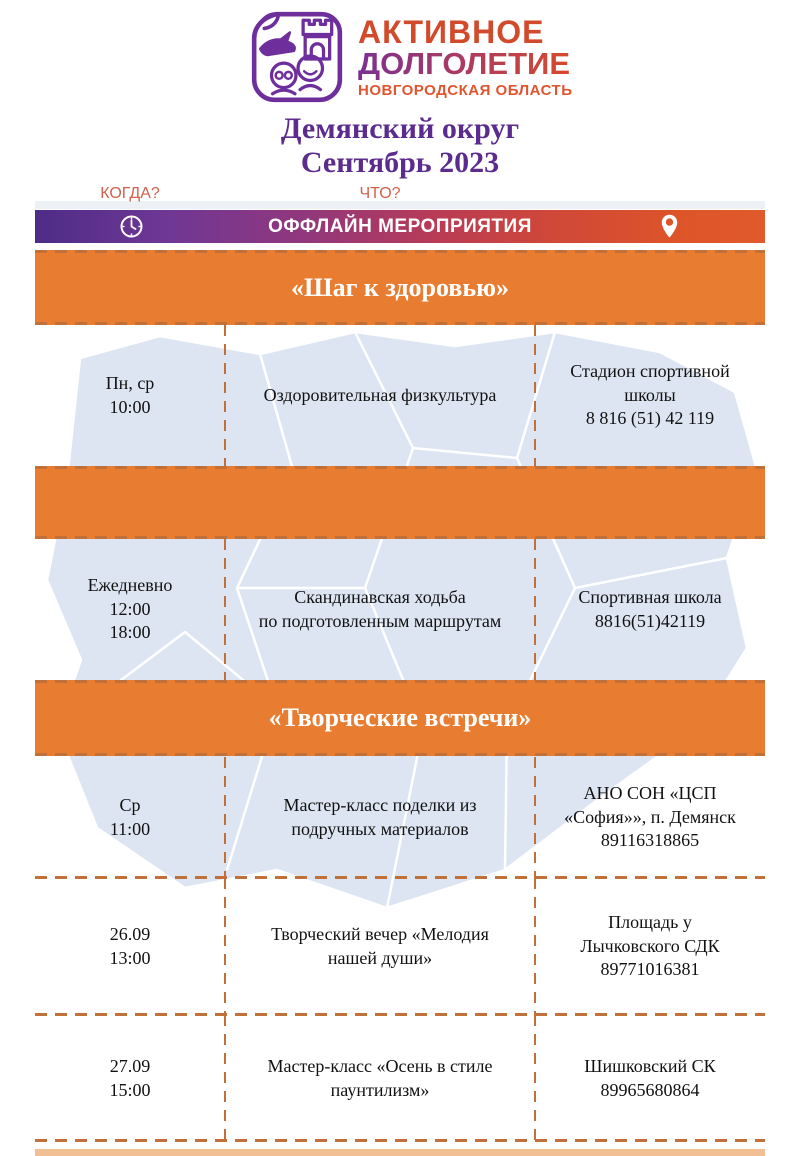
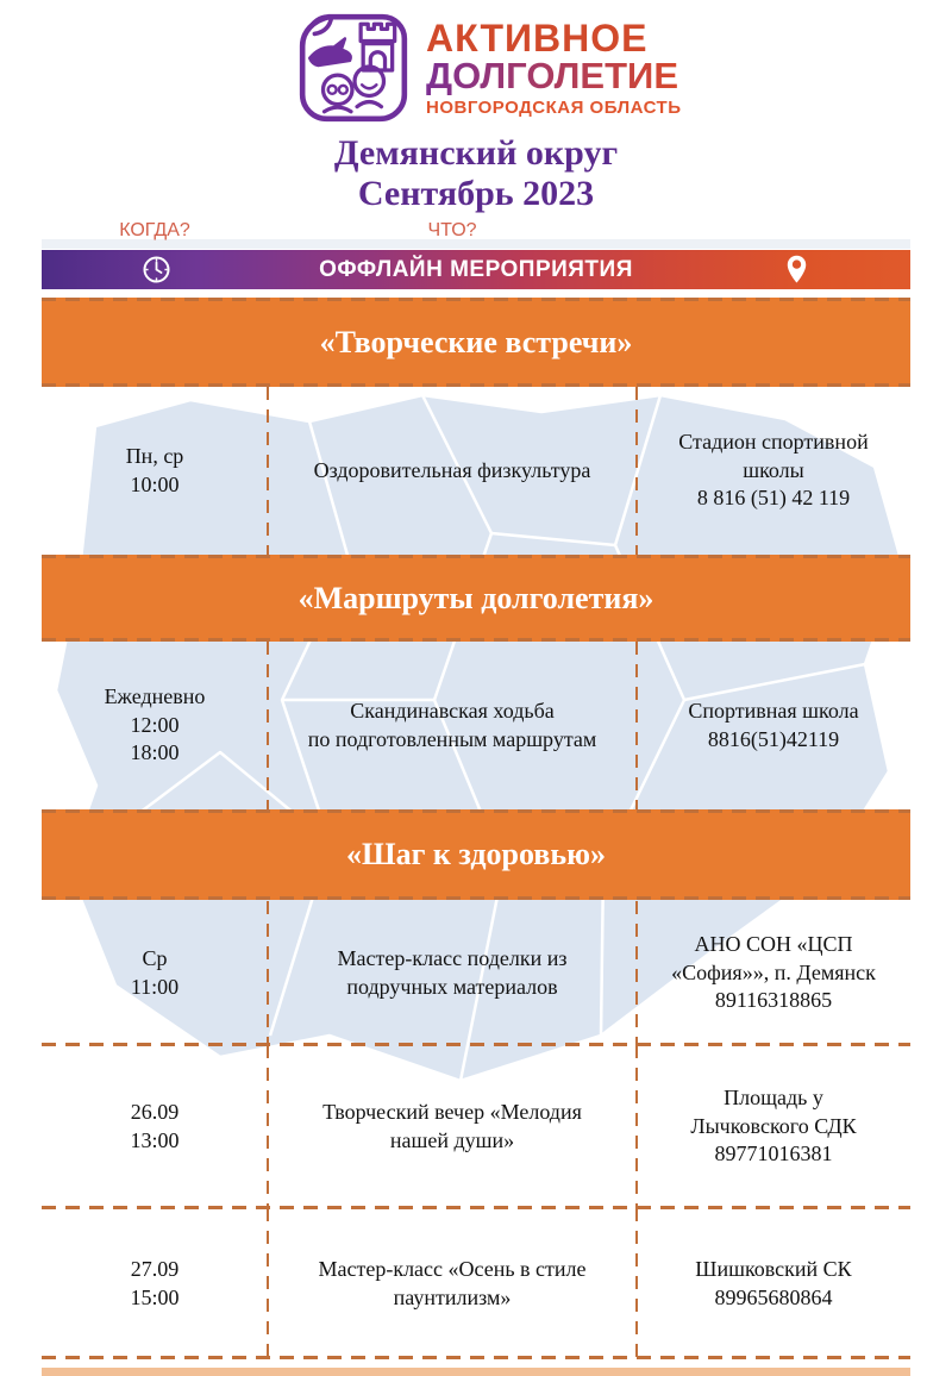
  АКТИВНОЕ
  ДОЛГОЛЕТИЕ
  НОВГОРОДСКАЯ ОБЛАСТЬ
  Демянский округ
  Сентябрь 2023
  КОГДА?
  ЧТО?
  ОФФЛАЙН МЕРОПРИЯТИЯ
- «Шаг к здоровью»
+ «Творческие встречи»
  Пн, ср
  10:00
  Оздоровительная физкультура
  Стадион спортивной
  школы
  8 816 (51) 42 119
+ «Маршруты долголетия»
  Ежедневно
  12:00
  18:00
  Скандинавская ходьба
  по подготовленным маршрутам
  Спортивная школа
  8816(51)42119
- «Творческие встречи»
+ «Шаг к здоровью»
  Ср
  11:00
  Мастер-класс поделки из
  подручных материалов
  АНО СОН «ЦСП
  «София»», п. Демянск
  89116318865
  26.09
  13:00
  Творческий вечер «Мелодия
  нашей души»
  Площадь у
  Лычковского СДК
  89771016381
  27.09
  15:00
  Мастер-класс «Осень в стиле
  паунтилизм»
  Шишковский СК
  89965680864
